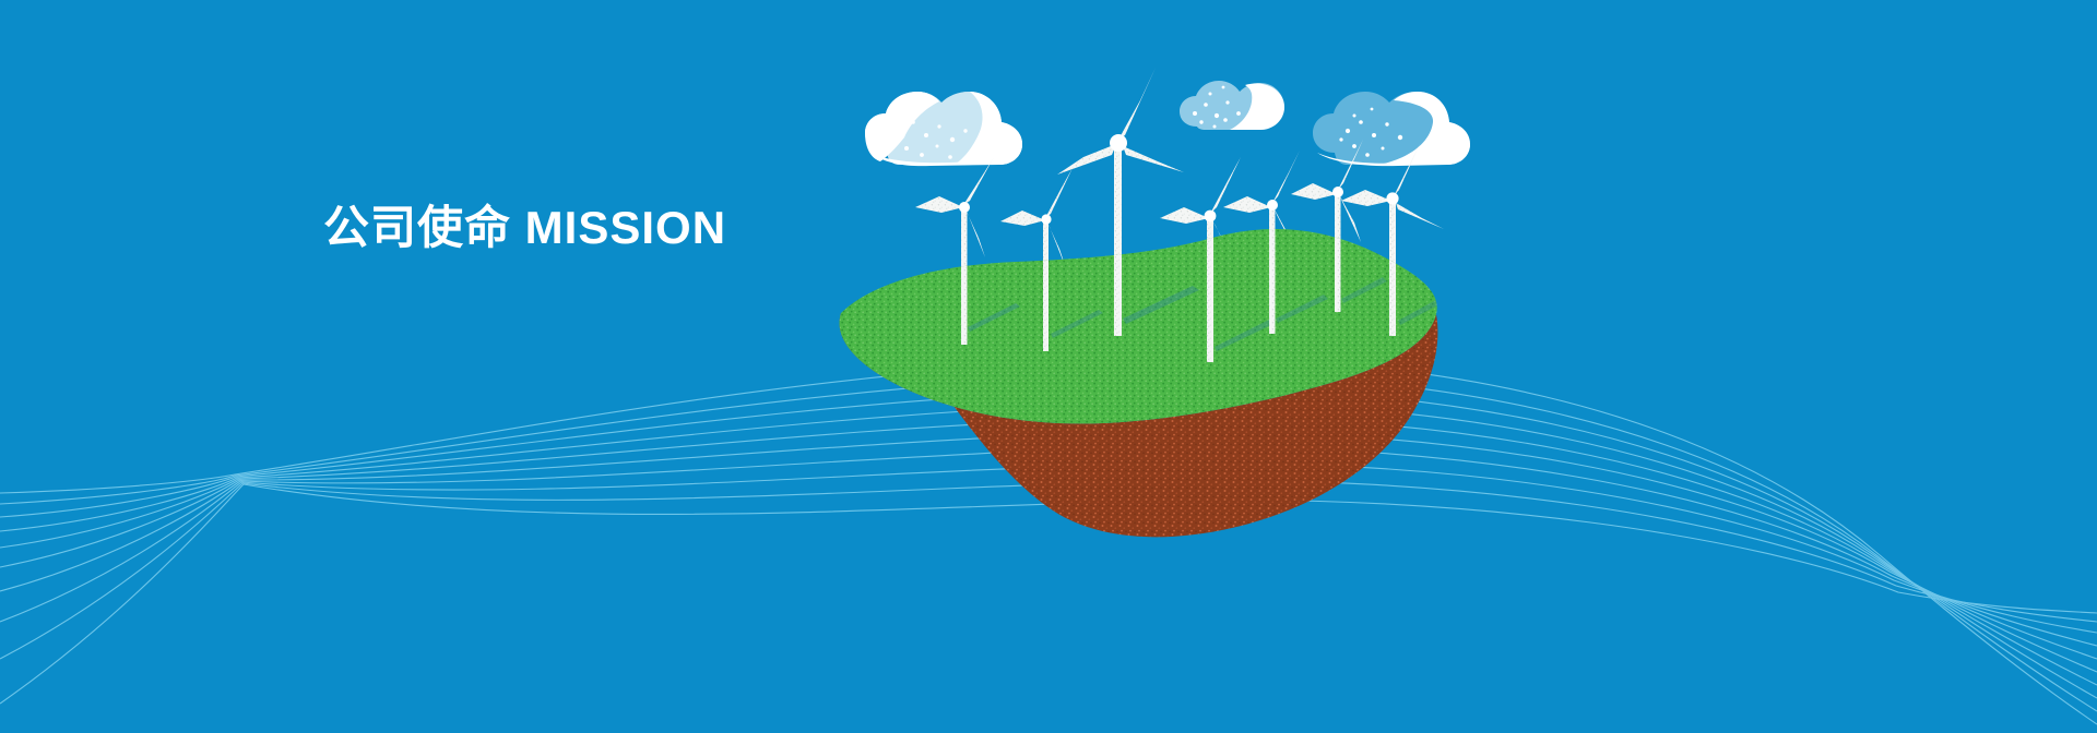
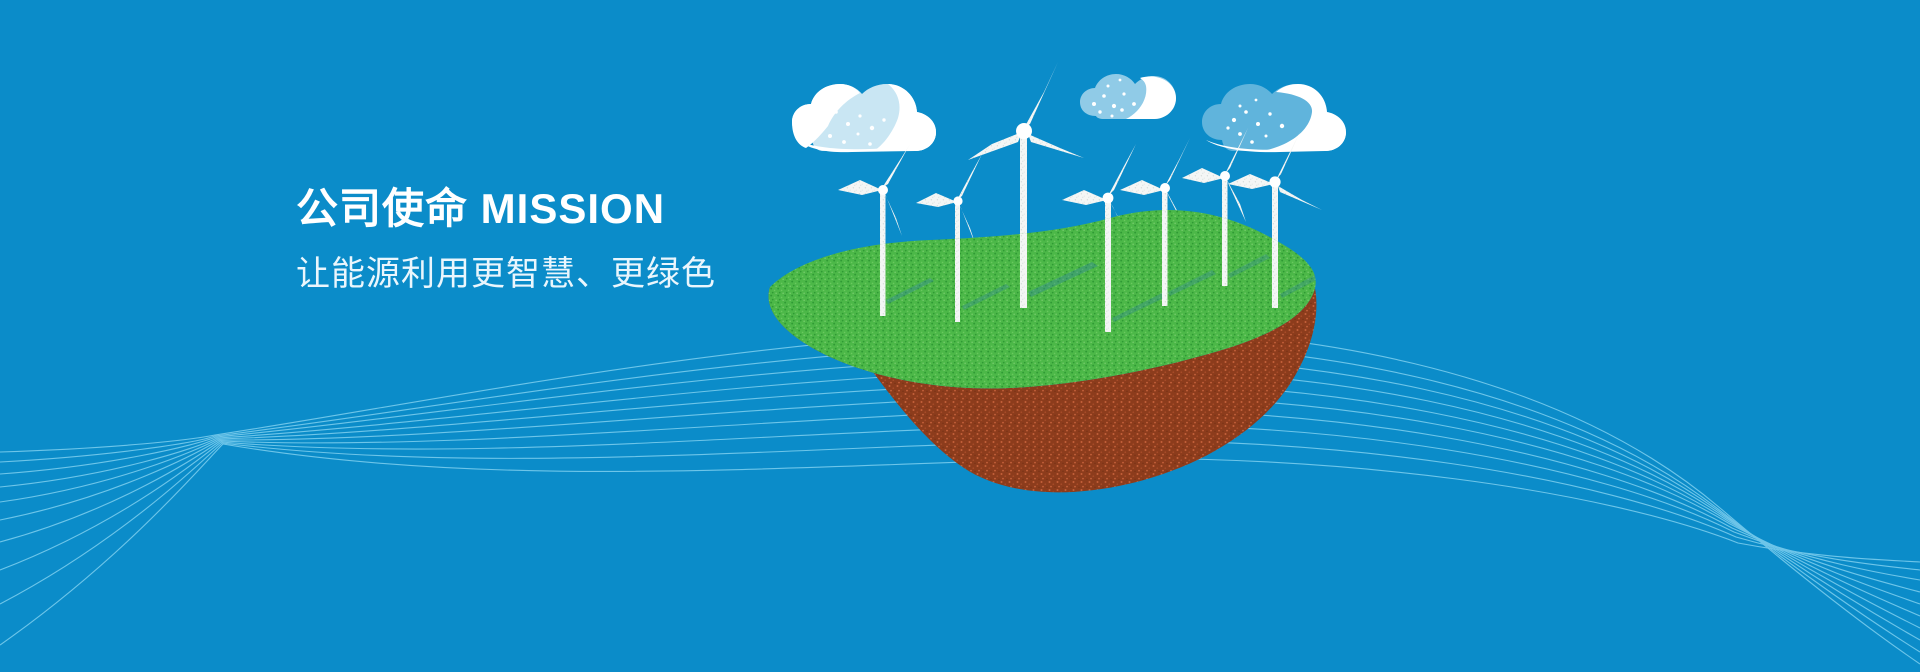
  公司使命 MISSION
+ 让能源利用更智慧、更绿色
